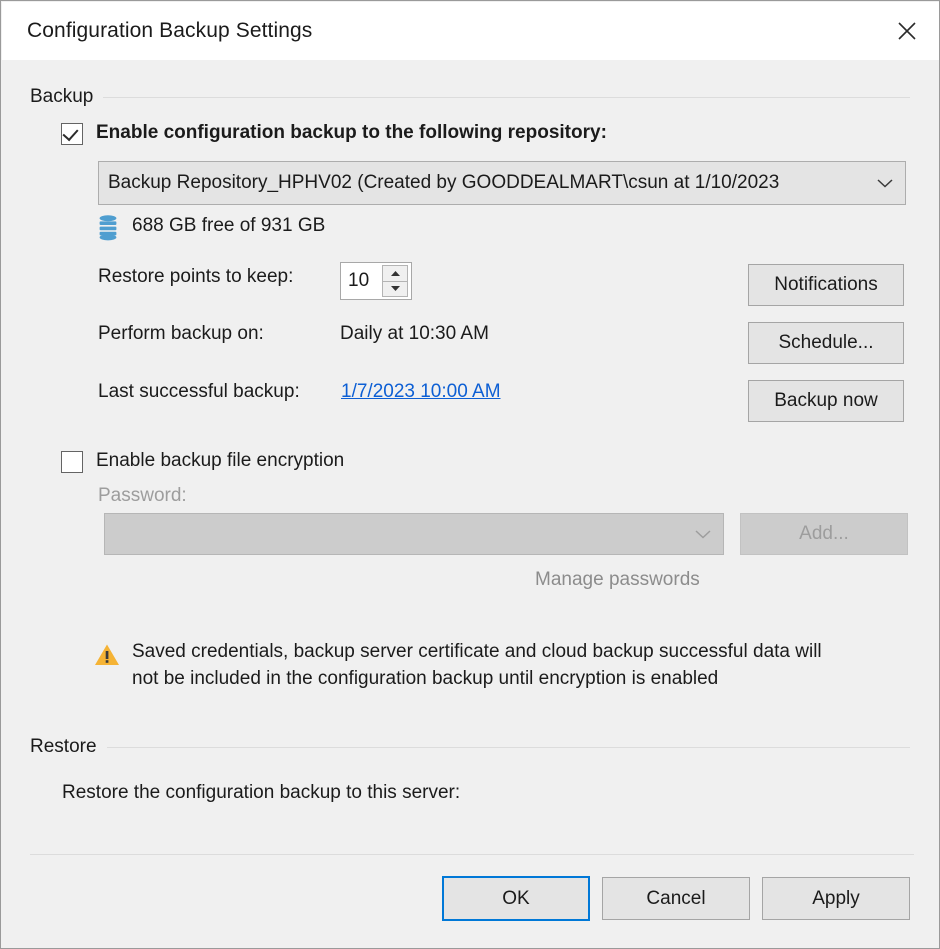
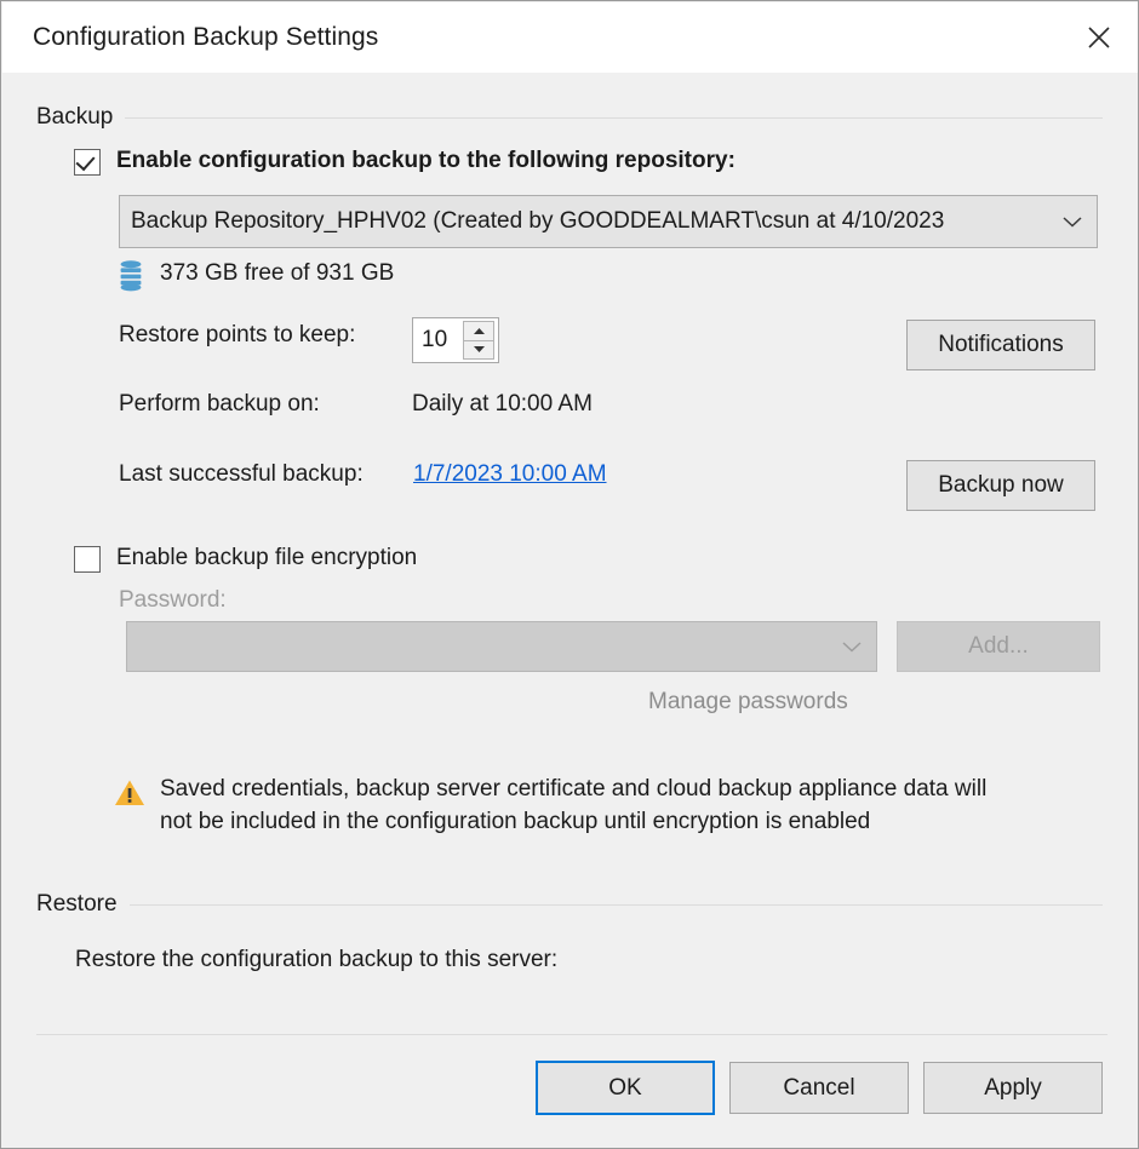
  Configuration Backup Settings
  Backup
  Enable configuration backup to the following repository:
- Backup Repository_HPHV02 (Created by GOODDEALMART\csun at 1/10/2023
+ Backup Repository_HPHV02 (Created by GOODDEALMART\csun at 4/10/2023
- 688 GB free of 931 GB
+ 373 GB free of 931 GB
  Restore points to keep:
  10
  Perform backup on:
- Daily at 10:30 AM
+ Daily at 10:00 AM
  Last successful backup:
  1/7/2023 10:00 AM
  Notifications
- Schedule...
  Backup now
  Enable backup file encryption
  Password:
  Add...
  Manage passwords
- Saved credentials, backup server certificate and cloud backup successful data will not be included in the configuration backup until encryption is enabled
+ Saved credentials, backup server certificate and cloud backup appliance data will not be included in the configuration backup until encryption is enabled
  Restore
  Restore the configuration backup to this server:
  OK
  Cancel
  Apply
